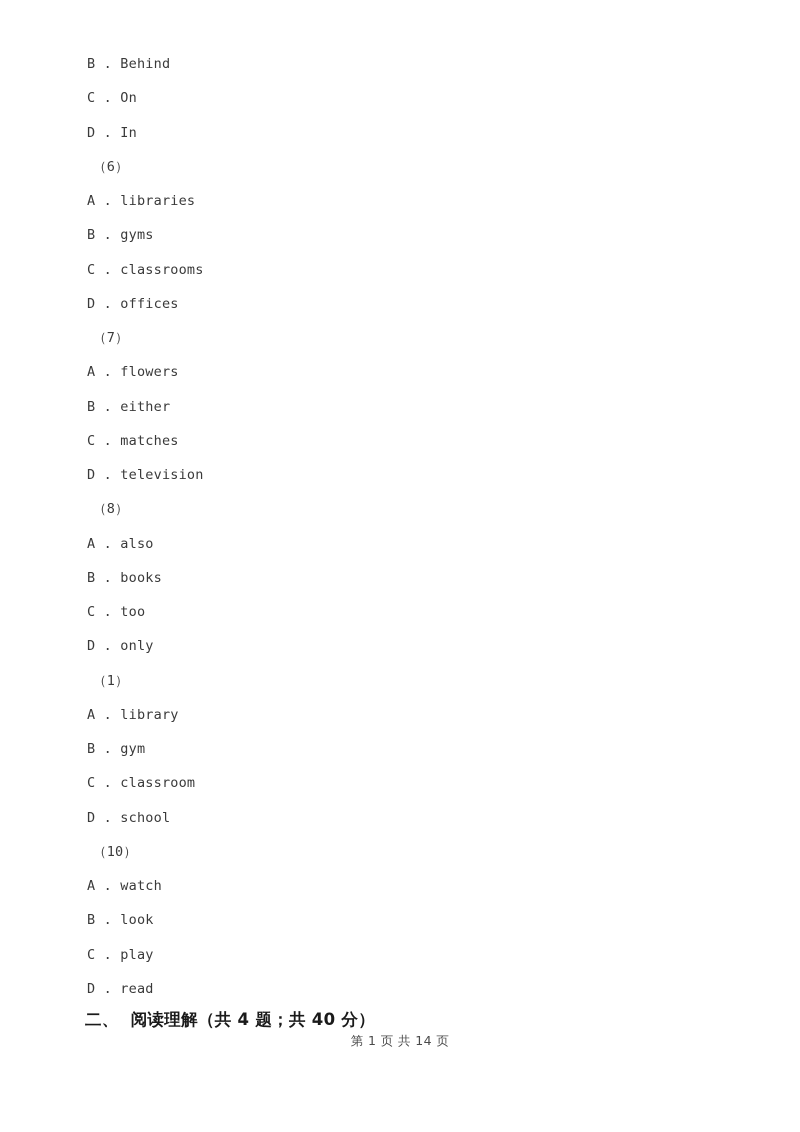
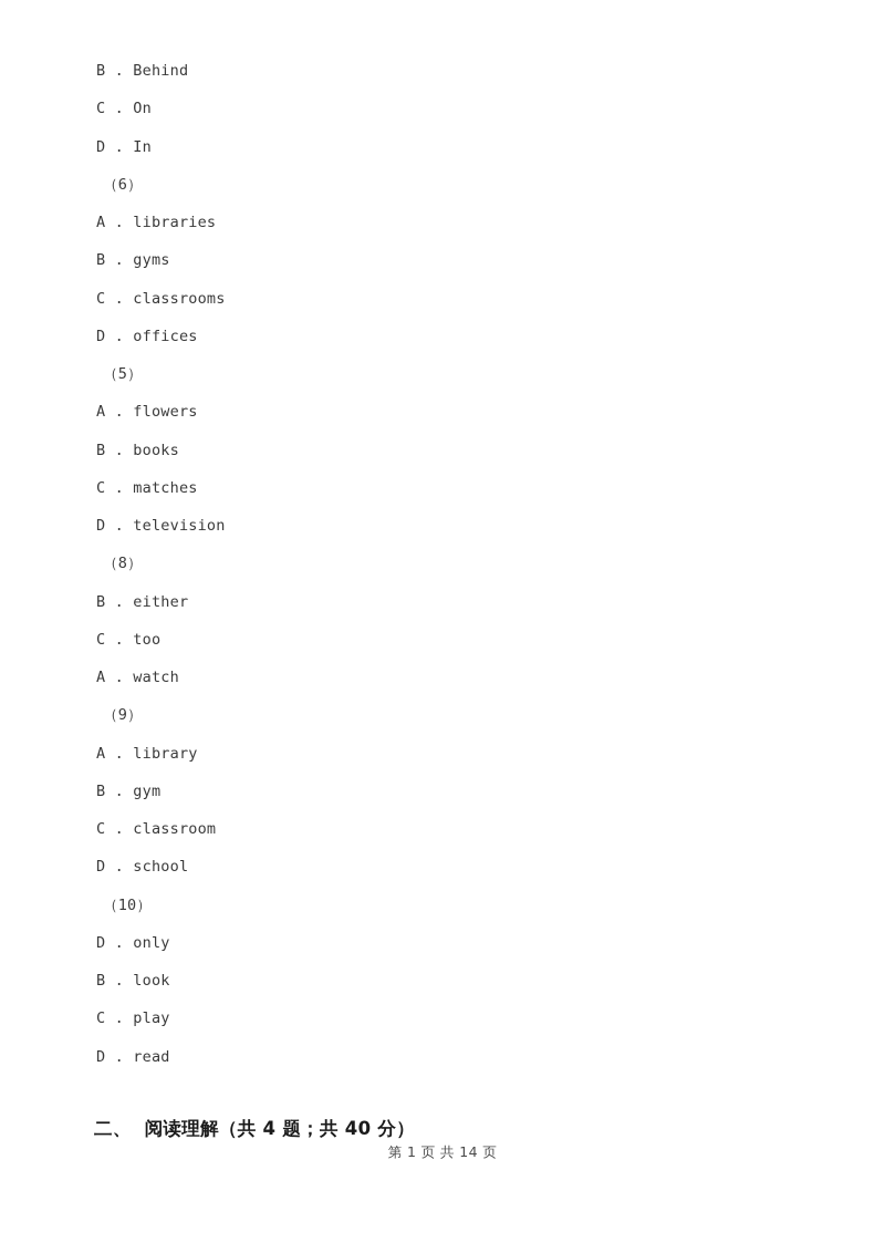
  B . Behind
  C . On
  D . In
  （6）
  A . libraries
  B . gyms
  C . classrooms
  D . offices
- （7）
+ （5）
  A . flowers
- B . either
+ B . books
  C . matches
  D . television
  （8）
- A . also
- B . books
+ B . either
  C . too
- D . only
+ A . watch
- （1）
+ （9）
  A . library
  B . gym
  C . classroom
  D . school
  （10）
- A . watch
+ D . only
  B . look
  C . play
  D . read
  二、 阅读理解（共 4 题；共 40 分）
  第 1 页 共 14 页
